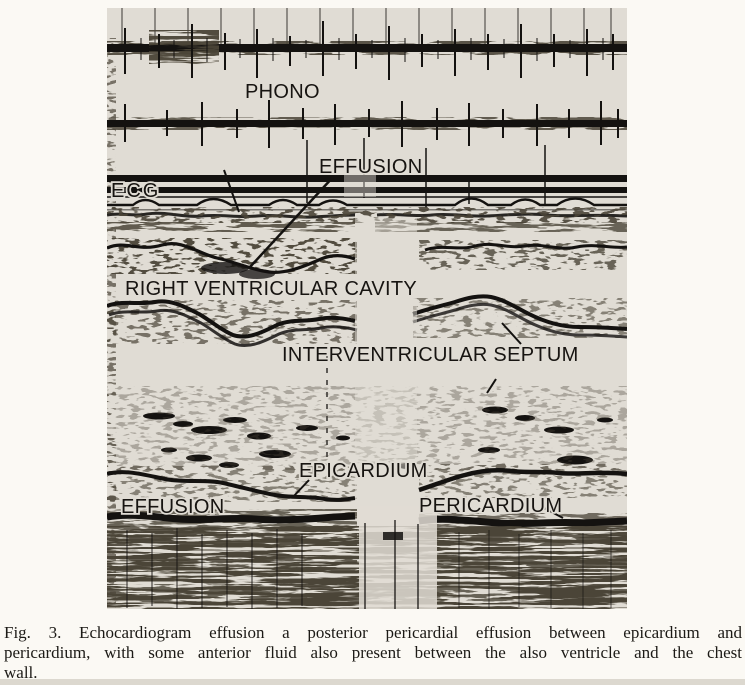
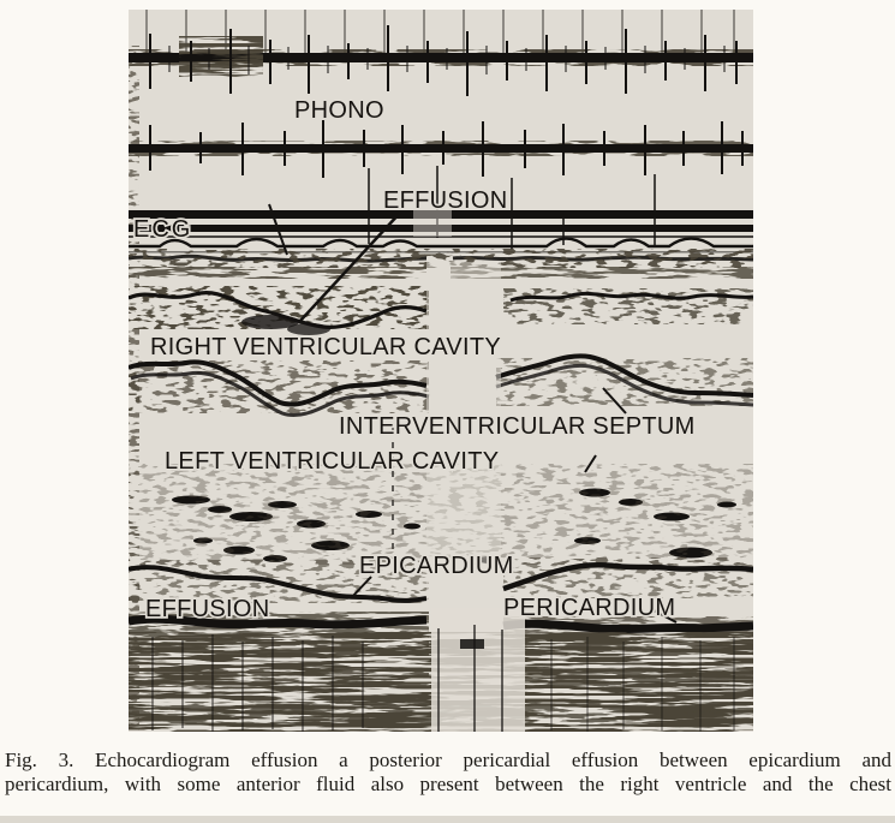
  PHONO
  EFFUSION
  ECG
  RIGHT VENTRICULAR CAVITY
  INTERVENTRICULAR SEPTUM
+ LEFT VENTRICULAR CAVITY
  EPICARDIUM
  EFFUSION
  PERICARDIUM
  Fig. 3. Echocardiogram effusion a posterior pericardial effusion between epicardium and
- pericardium, with some anterior fluid also present between the also ventricle and the chest
+ pericardium, with some anterior fluid also present between the right ventricle and the chest
- wall.
